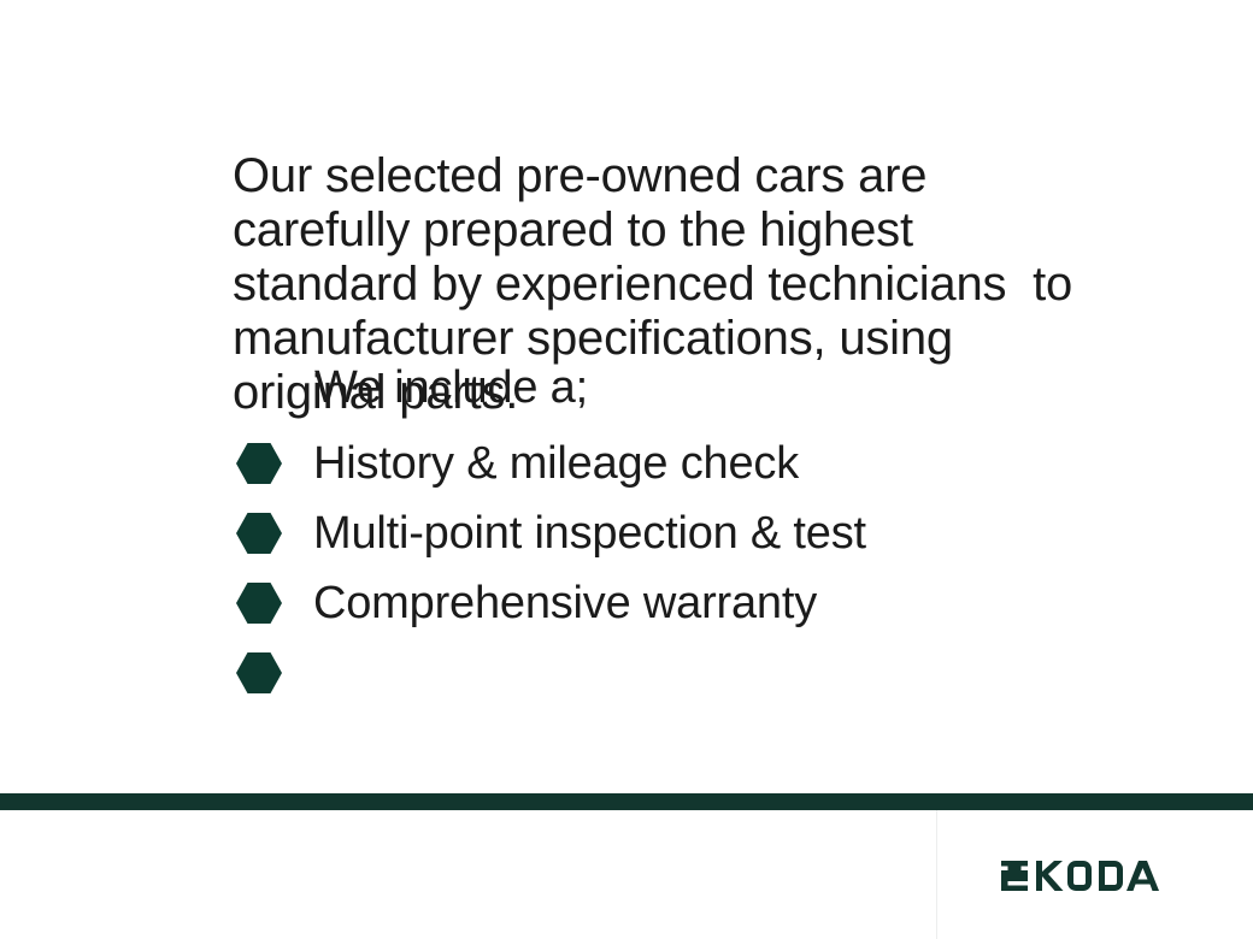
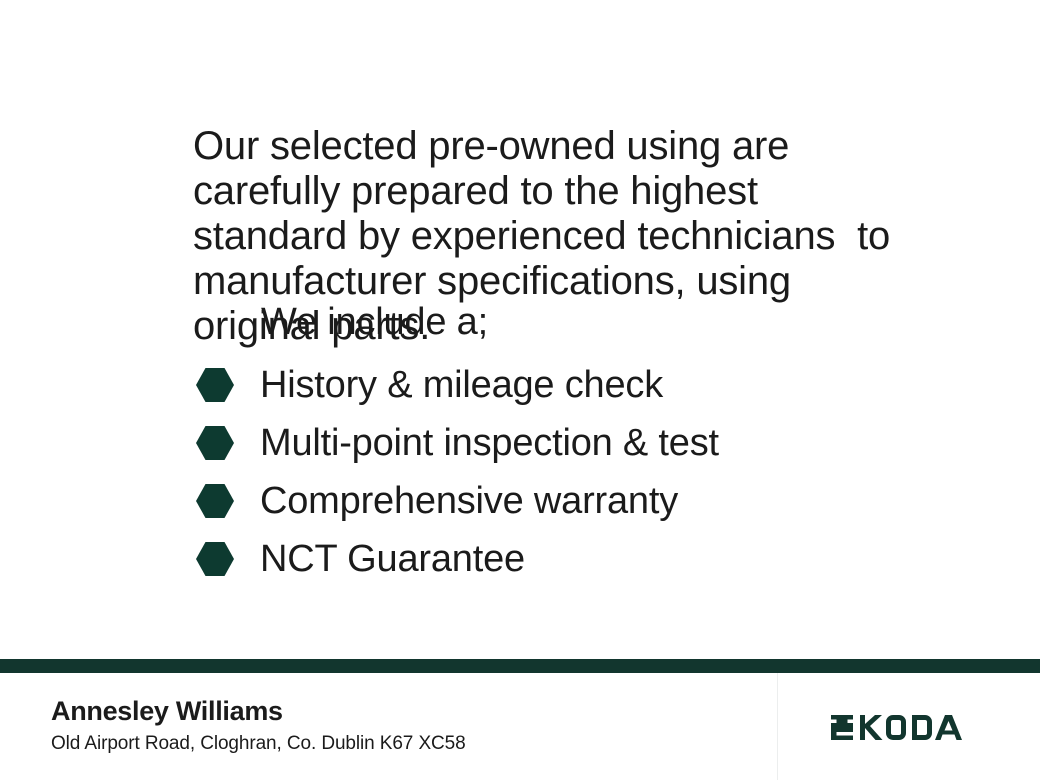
- Our selected pre-owned cars are carefully prepared to the highest standard by experienced technicians to manufacturer specifications, using original parts.
+ Our selected pre-owned using are carefully prepared to the highest standard by experienced technicians to manufacturer specifications, using original parts.
  We include a;
  History & mileage check
  Multi-point inspection & test
  Comprehensive warranty
+ NCT Guarantee
+ Annesley Williams
+ Old Airport Road, Cloghran, Co. Dublin K67 XC58
